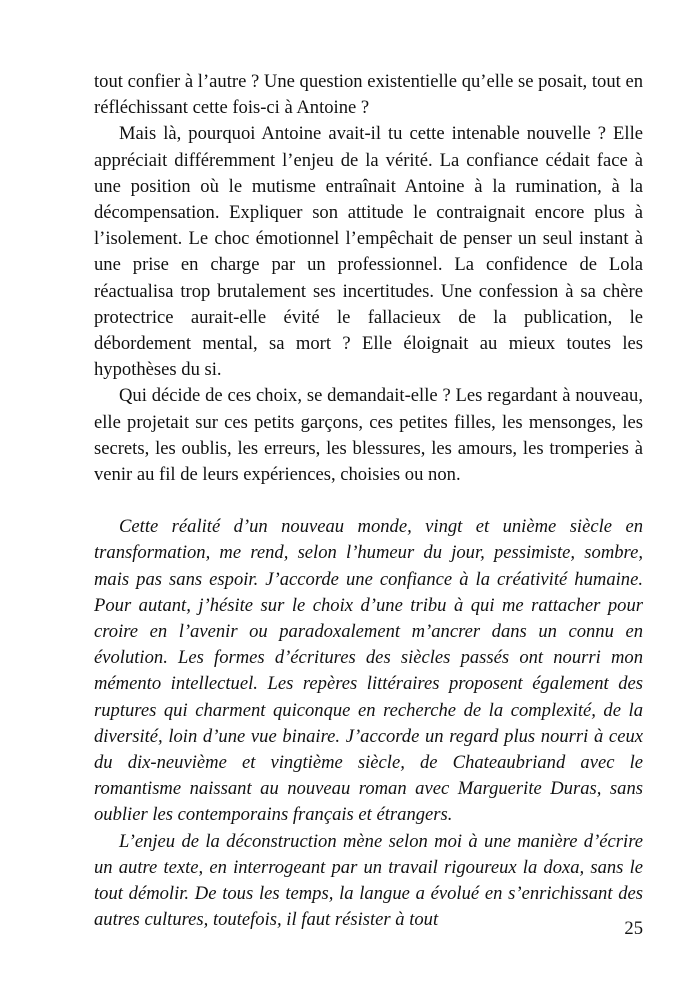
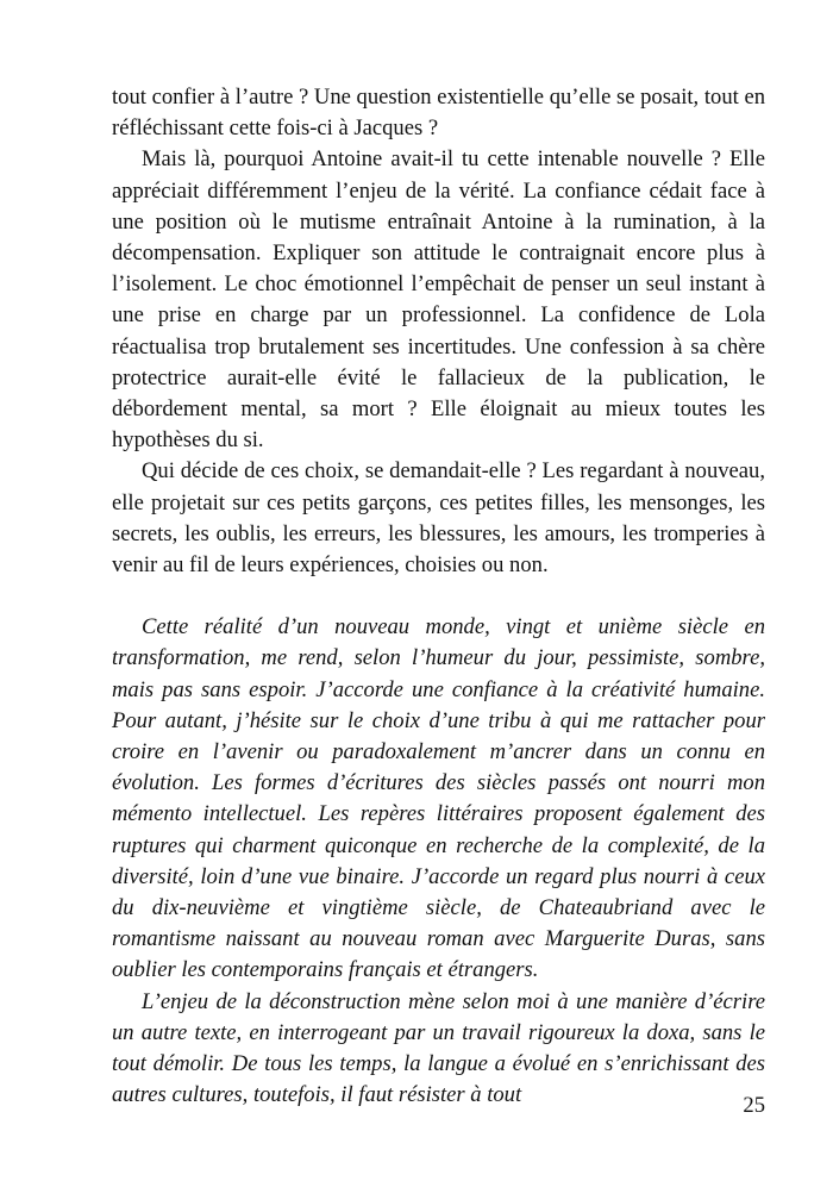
- tout confier à l’autre ? Une question existentielle qu’elle se posait, tout en réfléchissant cette fois-ci à Antoine ?
+ tout confier à l’autre ? Une question existentielle qu’elle se posait, tout en réfléchissant cette fois-ci à Jacques ?
  Mais là, pourquoi Antoine avait-il tu cette intenable nouvelle ? Elle appréciait différemment l’enjeu de la vérité. La confiance cédait face à une position où le mutisme entraînait Antoine à la rumination, à la décompensation. Expliquer son attitude le contraignait encore plus à l’isolement. Le choc émotionnel l’empêchait de penser un seul instant à une prise en charge par un professionnel. La confidence de Lola réactualisa trop brutalement ses incertitudes. Une confession à sa chère protectrice aurait-elle évité le fallacieux de la publication, le débordement mental, sa mort ? Elle éloignait au mieux toutes les hypothèses du si.
  Qui décide de ces choix, se demandait-elle ? Les regardant à nouveau, elle projetait sur ces petits garçons, ces petites filles, les mensonges, les secrets, les oublis, les erreurs, les blessures, les amours, les tromperies à venir au fil de leurs expériences, choisies ou non.
  Cette réalité d’un nouveau monde, vingt et unième siècle en transformation, me rend, selon l’humeur du jour, pessimiste, sombre, mais pas sans espoir. J’accorde une confiance à la créativité humaine. Pour autant, j’hésite sur le choix d’une tribu à qui me rattacher pour croire en l’avenir ou paradoxalement m’ancrer dans un connu en évolution. Les formes d’écritures des siècles passés ont nourri mon mémento intellectuel. Les repères littéraires proposent également des ruptures qui charment quiconque en recherche de la complexité, de la diversité, loin d’une vue binaire. J’accorde un regard plus nourri à ceux du dix-neuvième et vingtième siècle, de Chateaubriand avec le romantisme naissant au nouveau roman avec Marguerite Duras, sans oublier les contemporains français et étrangers.
  L’enjeu de la déconstruction mène selon moi à une manière d’écrire un autre texte, en interrogeant par un travail rigoureux la doxa, sans le tout démolir. De tous les temps, la langue a évolué en s’enrichissant des autres cultures, toutefois, il faut résister à tout
  25
